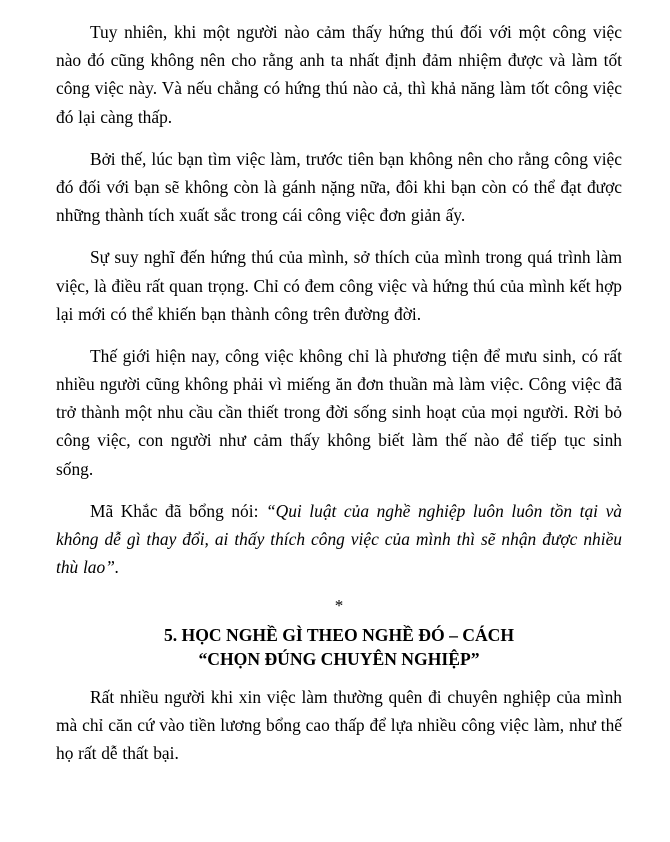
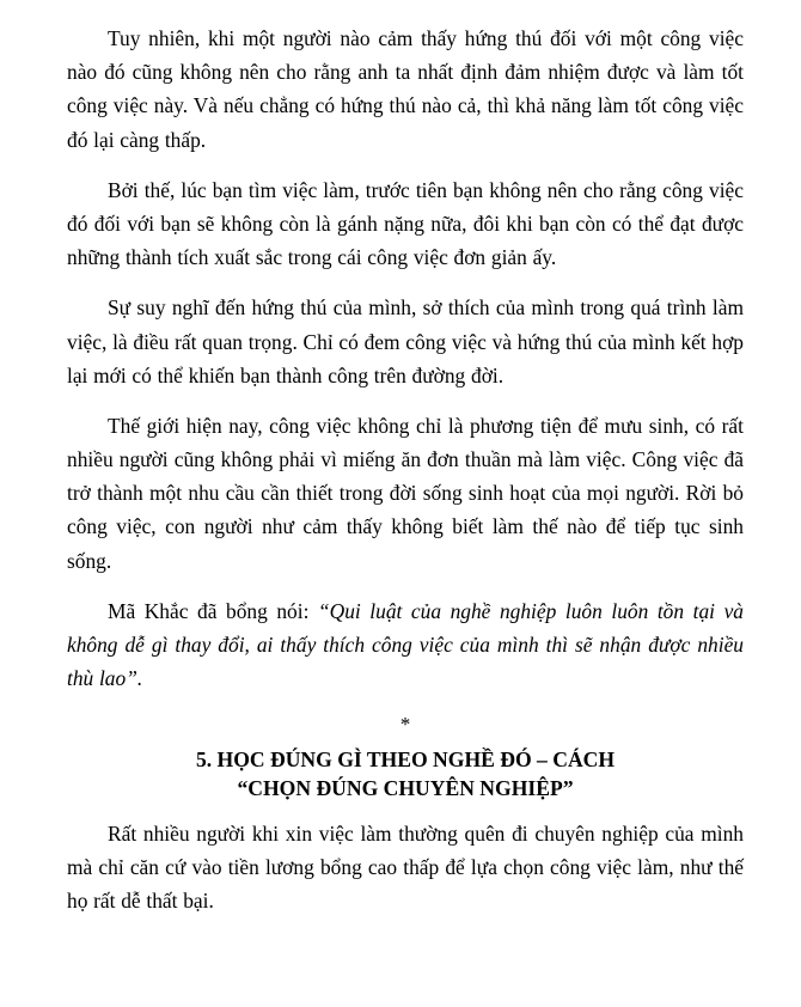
  Tuy nhiên, khi một người nào cảm thấy hứng thú đối với một công việc nào đó cũng không nên cho rằng anh ta nhất định đảm nhiệm được và làm tốt công việc này. Và nếu chẳng có hứng thú nào cả, thì khả năng làm tốt công việc đó lại càng thấp.
  Bởi thế, lúc bạn tìm việc làm, trước tiên bạn không nên cho rằng công việc đó đối với bạn sẽ không còn là gánh nặng nữa, đôi khi bạn còn có thể đạt được những thành tích xuất sắc trong cái công việc đơn giản ấy.
  Sự suy nghĩ đến hứng thú của mình, sở thích của mình trong quá trình làm việc, là điều rất quan trọng. Chỉ có đem công việc và hứng thú của mình kết hợp lại mới có thể khiến bạn thành công trên đường đời.
  Thế giới hiện nay, công việc không chỉ là phương tiện để mưu sinh, có rất nhiều người cũng không phải vì miếng ăn đơn thuần mà làm việc. Công việc đã trở thành một nhu cầu cần thiết trong đời sống sinh hoạt của mọi người. Rời bỏ công việc, con người như cảm thấy không biết làm thế nào để tiếp tục sinh sống.
  Mã Khắc đã bổng nói: “Qui luật của nghề nghiệp luôn luôn tồn tại và không dễ gì thay đổi, ai thấy thích công việc của mình thì sẽ nhận được nhiều thù lao”.
  *
- 5. HỌC NGHỀ GÌ THEO NGHỀ ĐÓ – CÁCH
+ 5. HỌC ĐÚNG GÌ THEO NGHỀ ĐÓ – CÁCH
  “CHỌN ĐÚNG CHUYÊN NGHIỆP”
- Rất nhiều người khi xin việc làm thường quên đi chuyên nghiệp của mình mà chỉ căn cứ vào tiền lương bổng cao thấp để lựa nhiều công việc làm, như thế họ rất dễ thất bại.
+ Rất nhiều người khi xin việc làm thường quên đi chuyên nghiệp của mình mà chỉ căn cứ vào tiền lương bổng cao thấp để lựa chọn công việc làm, như thế họ rất dễ thất bại.
